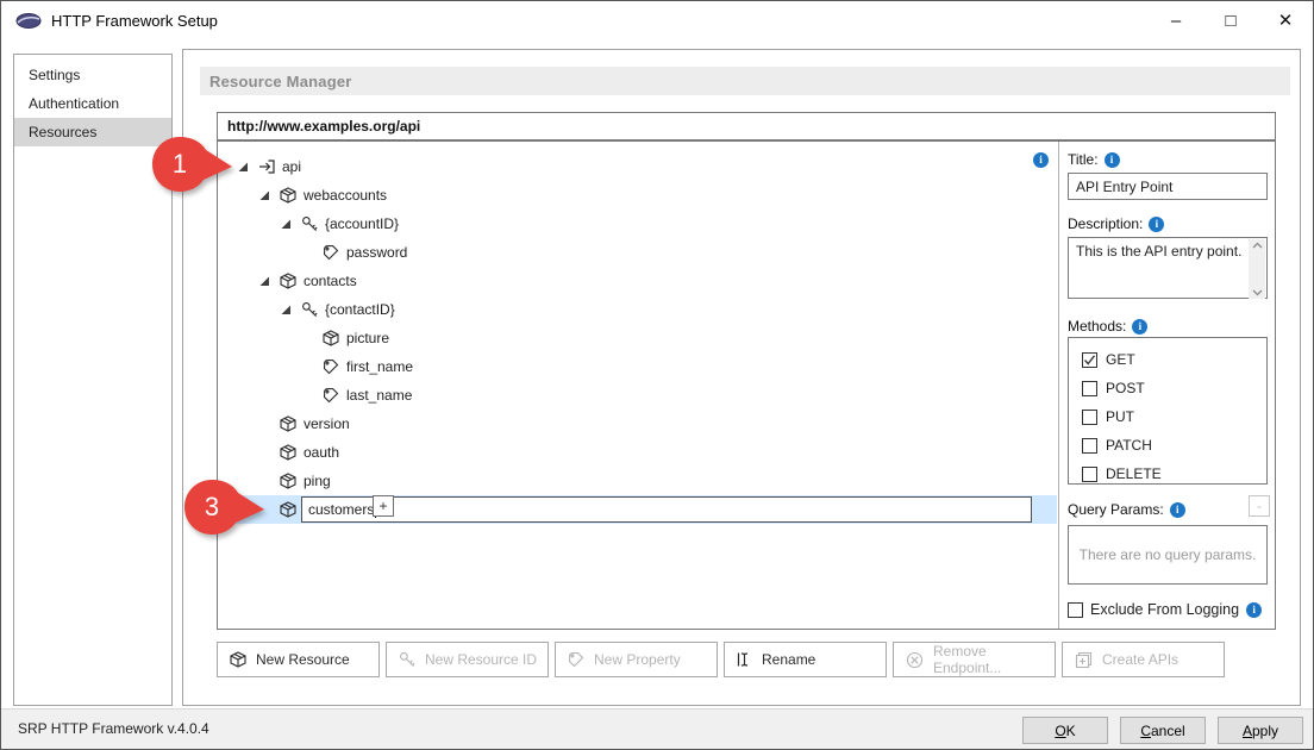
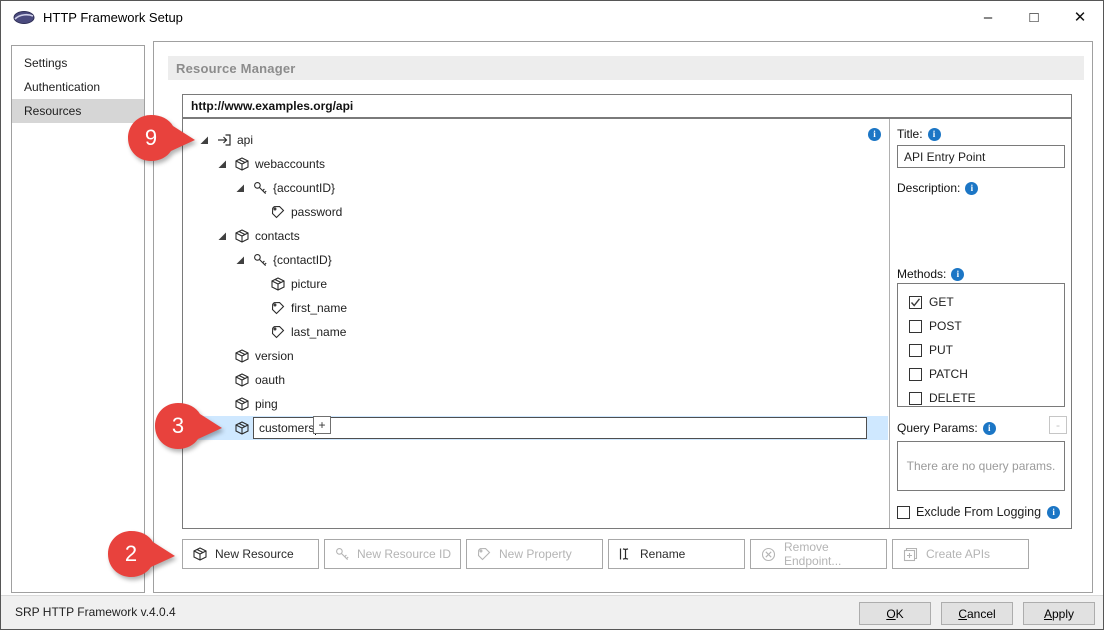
  HTTP Framework Setup
  –
  □
  ✕
  Settings
  Authentication
  Resources
  Resource Manager
  http://www.examples.org/api
  api
  webaccounts
  {accountID}
  password
  contacts
  {contactID}
  picture
  first_name
  last_name
  version
  oauth
  ping
  customers
  i
  Title:
  i
  API Entry Point
  Description:
  i
- This is the API entry point.
  Methods:
  i
  GET
  POST
  PUT
  PATCH
  DELETE
  Query Params:
  i
  +
  -
  There are no query params.
  Exclude From Logging
  i
  New Resource
  New Resource ID
  New Property
  Rename
  Remove Endpoint...
  Create APIs
  SRP HTTP Framework v.4.0.4
  OK
  Cancel
  Apply
- 1
+ 9
+ 2
  3
